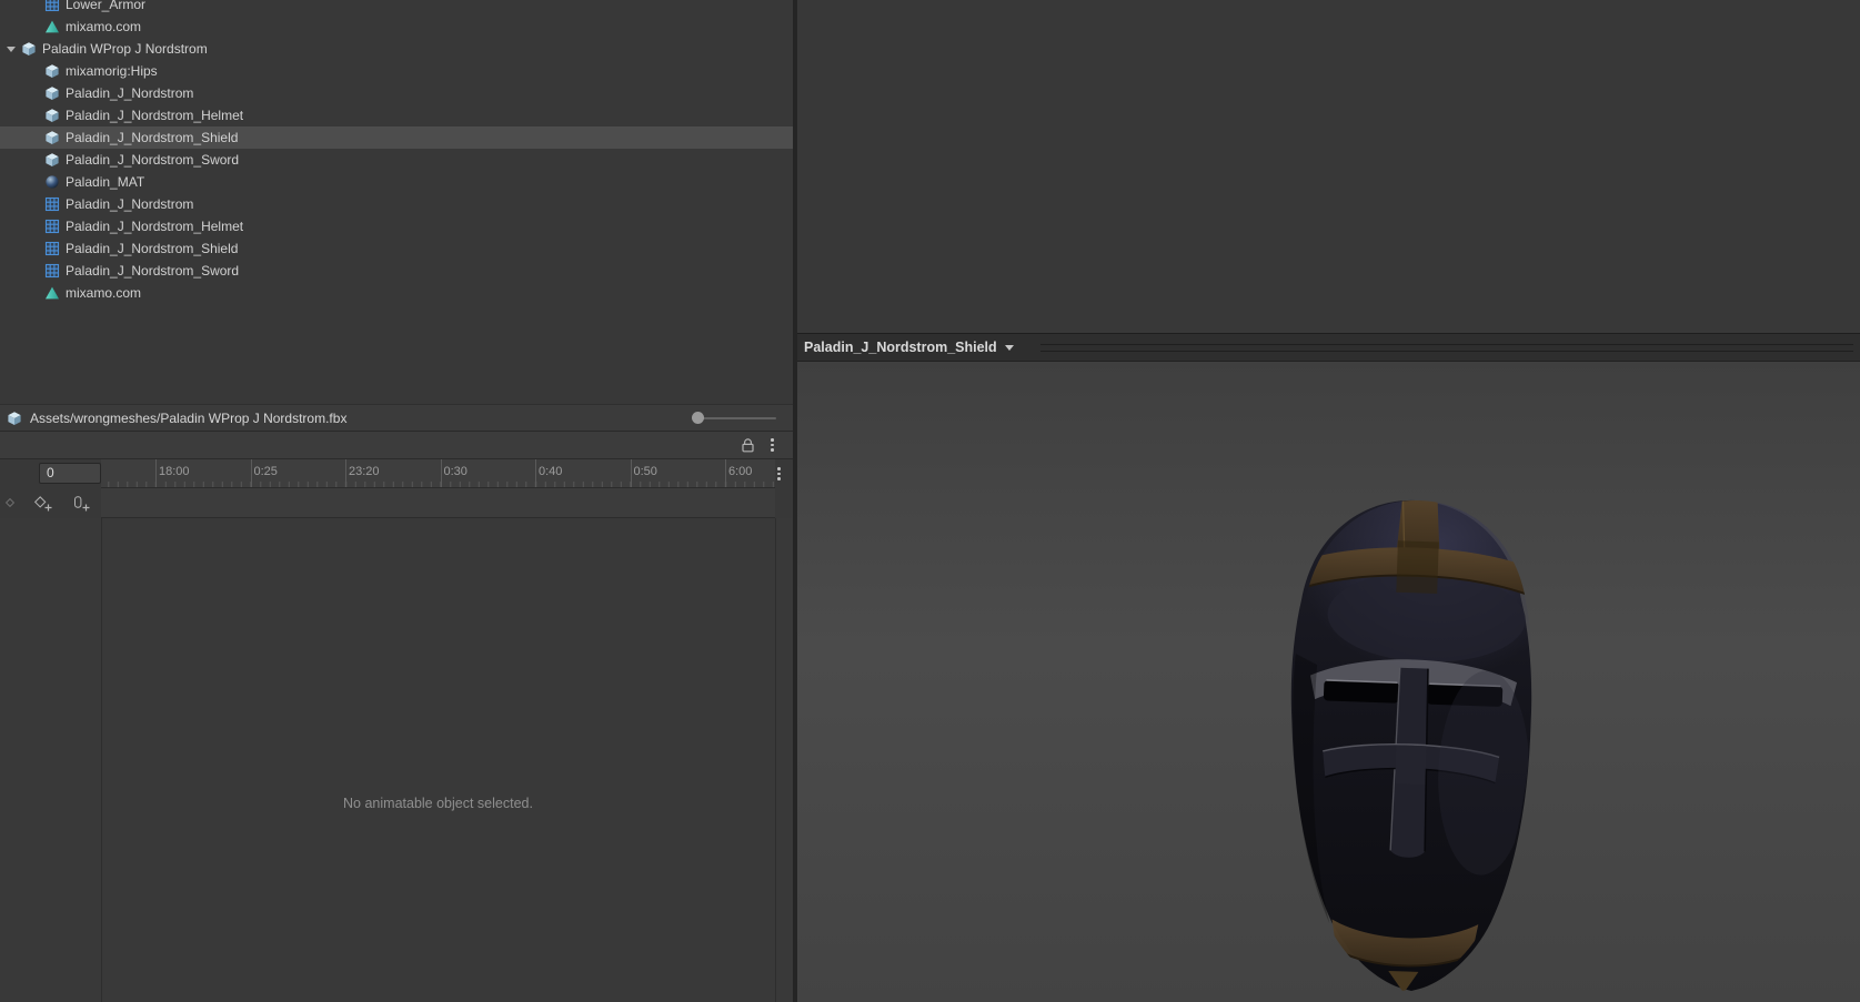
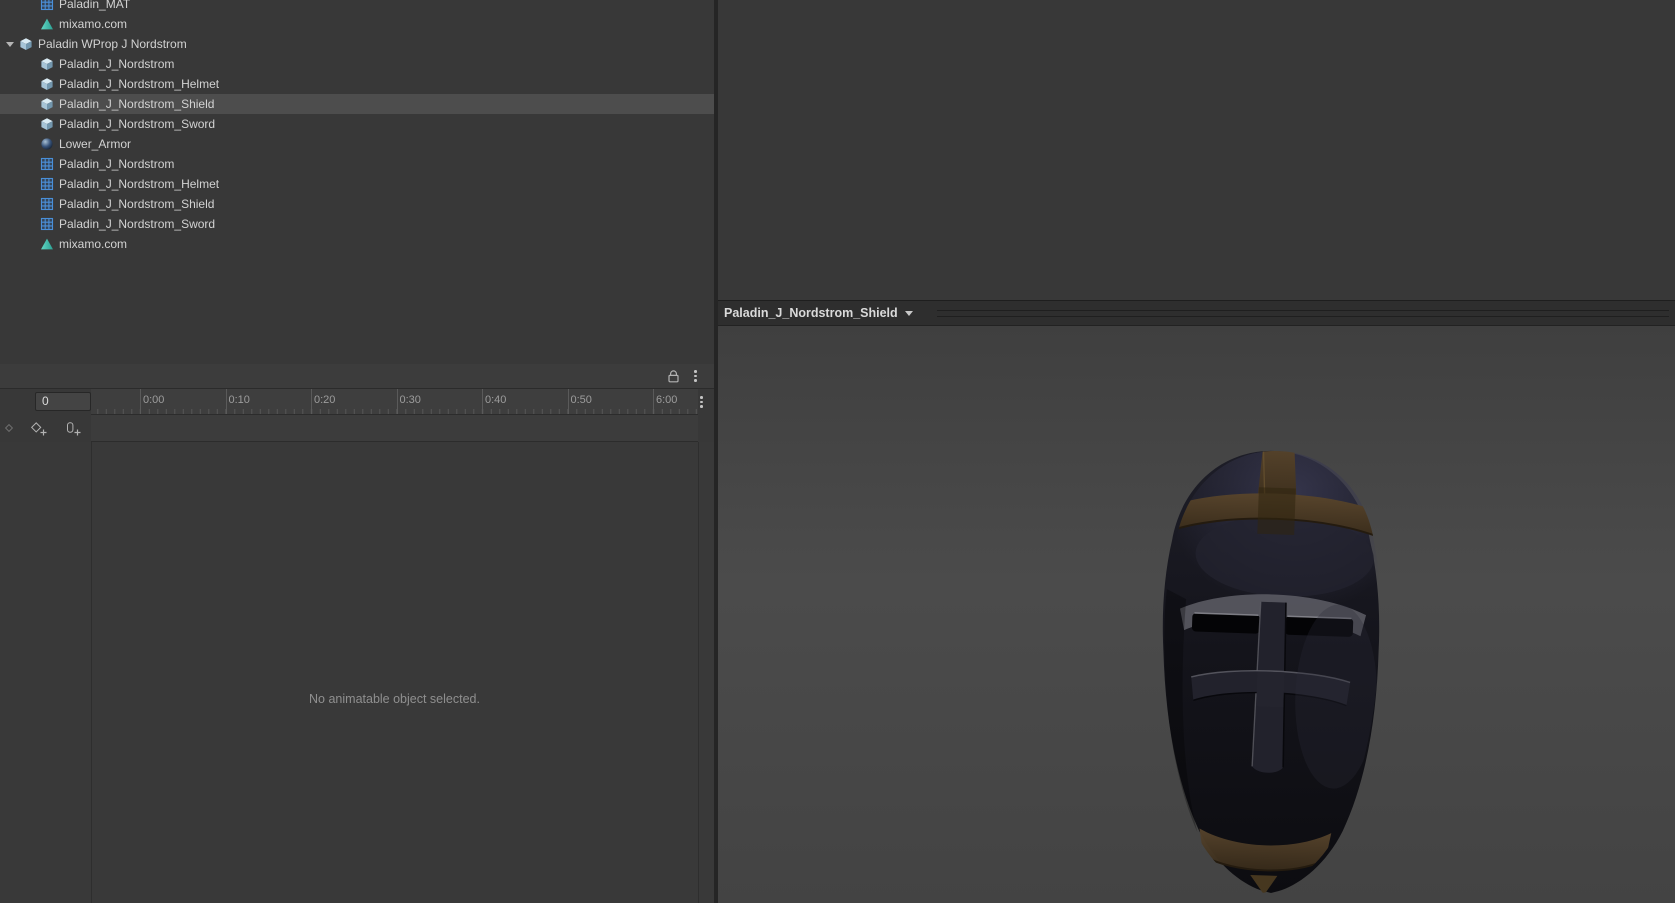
- Lower_Armor
+ Paladin_MAT
  mixamo.com
  Paladin WProp J Nordstrom
- mixamorig:Hips
  Paladin_J_Nordstrom
  Paladin_J_Nordstrom_Helmet
  Paladin_J_Nordstrom_Shield
  Paladin_J_Nordstrom_Sword
- Paladin_MAT
+ Lower_Armor
  Paladin_J_Nordstrom
  Paladin_J_Nordstrom_Helmet
  Paladin_J_Nordstrom_Shield
  Paladin_J_Nordstrom_Sword
  mixamo.com
- Assets/wrongmeshes/Paladin WProp J Nordstrom.fbx
  0
- 18:00
+ 0:00
- 0:25
+ 0:10
- 23:20
+ 0:20
  0:30
  0:40
  0:50
  6:00
  No animatable object selected.
  Paladin_J_Nordstrom_Shield
